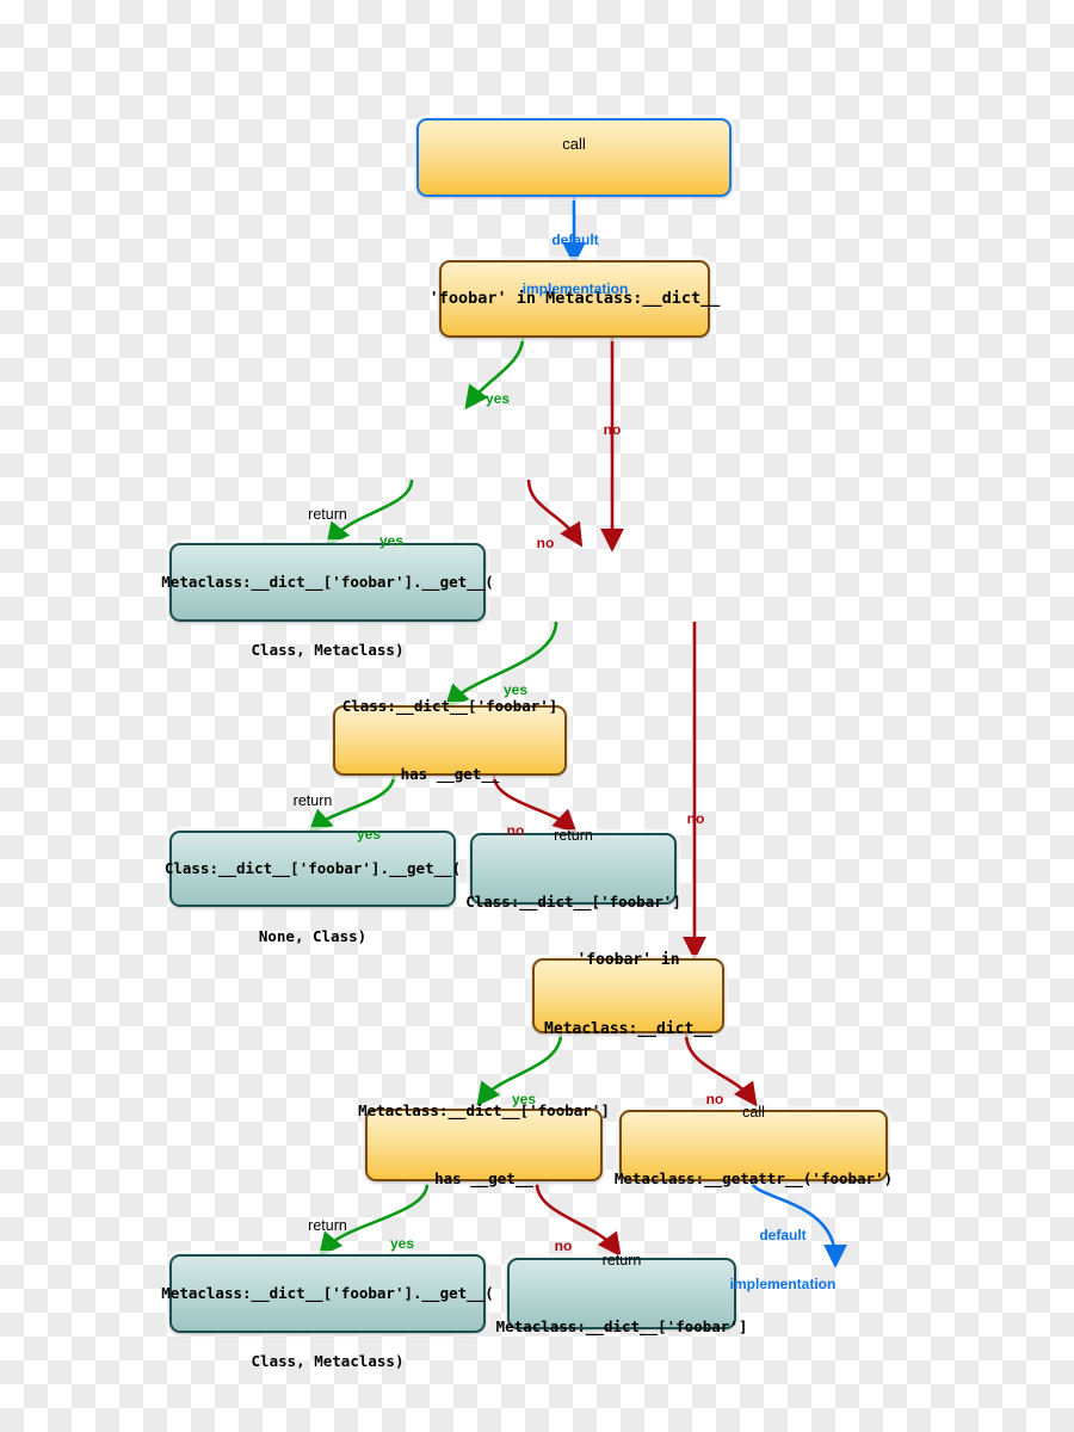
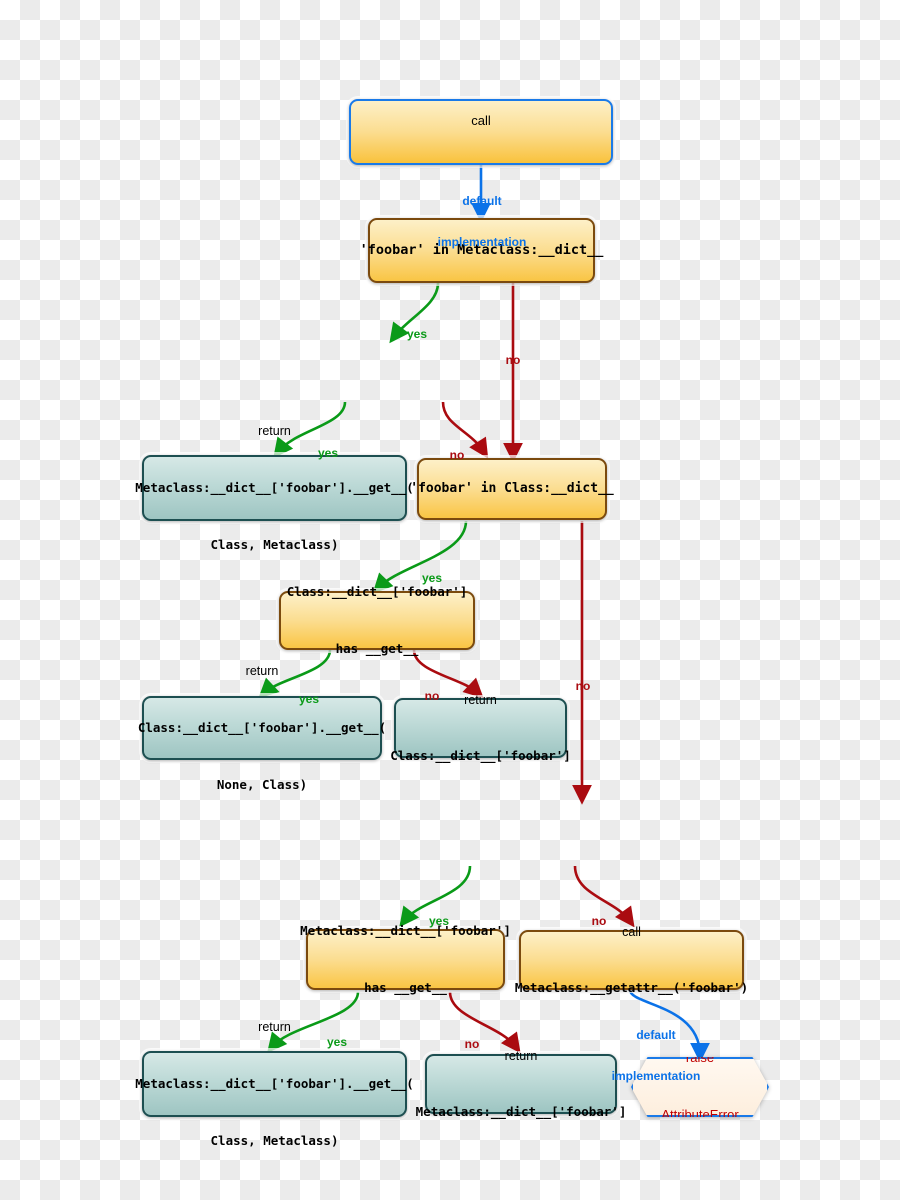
  call
  'foobar' in Metaclass:__dict__
  return
  Metaclass:__dict__['foobar'].__get__(
  Class, Metaclass)
+ 'foobar' in Class:__dict__
  Class:__dict__['foobar']
  has __get__
  return
  Class:__dict__['foobar'].__get__(
  None, Class)
  return
  Class:__dict__['foobar']
- 'foobar' in
- Metaclass:__dict__
  Metaclass:__dict__['foobar']
  has __get__
  call
  Metaclass:__getattr__('foobar')
  return
  Metaclass:__dict__['foobar'].__get__(
  Class, Metaclass)
  return
  Metaclass:__dict__['foobar']
+ raise
+ AttributeError
  default
  implementation
  yes
  no
  yes
  no
  yes
  no
  yes
  no
  yes
  no
  yes
  no
  default
  implementation
